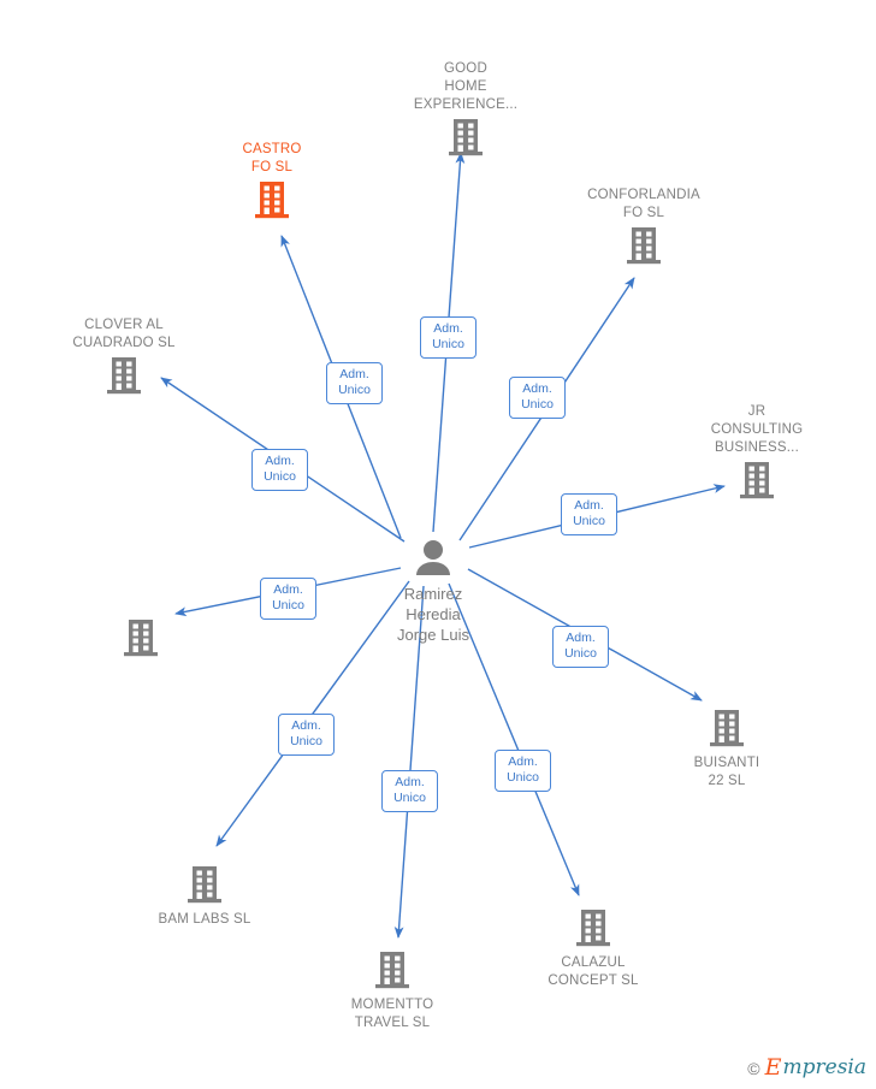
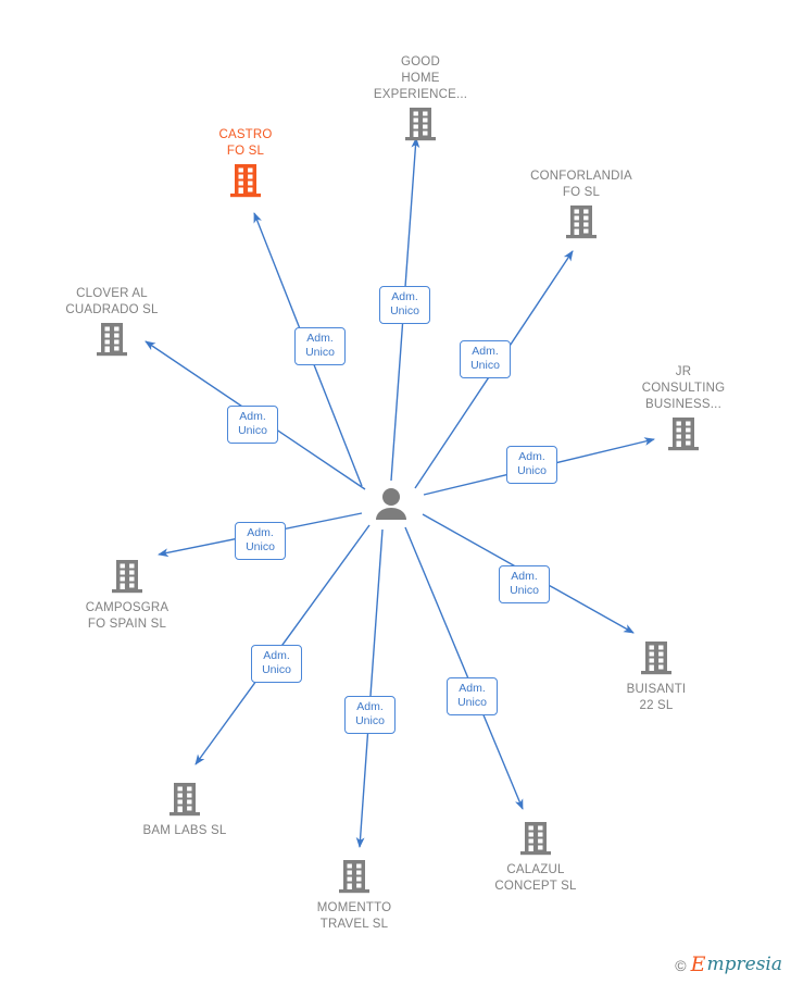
- Ramirez
- Heredia
- Jorge Luis
  CASTRO
  FO SL
  GOOD
  HOME
  EXPERIENCE...
  CONFORLANDIA
  FO SL
  JR
  CONSULTING
  BUSINESS...
  CLOVER AL
  CUADRADO SL
+ CAMPOSGRA
+ FO SPAIN SL
  BAM LABS SL
  MOMENTTO
  TRAVEL SL
  CALAZUL
  CONCEPT SL
  BUISANTI
  22 SL
  Adm.
  Unico
  Adm.
  Unico
  Adm.
  Unico
  Adm.
  Unico
  Adm.
  Unico
  Adm.
  Unico
  Adm.
  Unico
  Adm.
  Unico
  Adm.
  Unico
  Adm.
  Unico
  ©
  E
  mpresia
